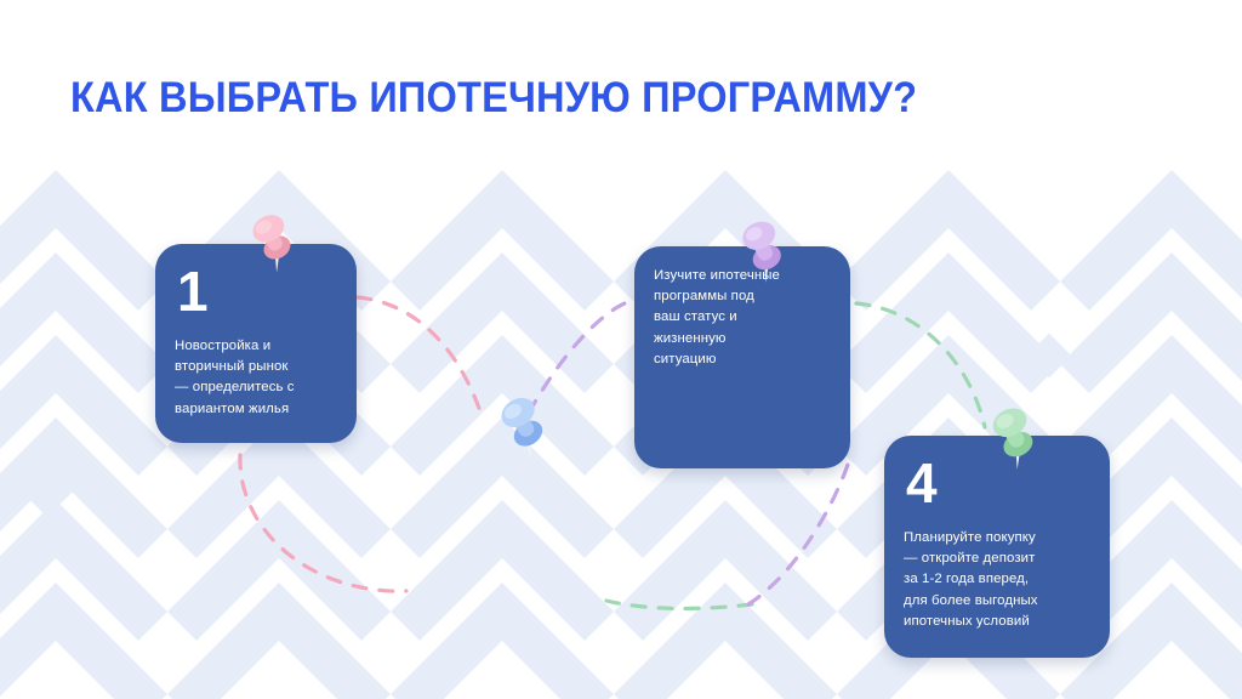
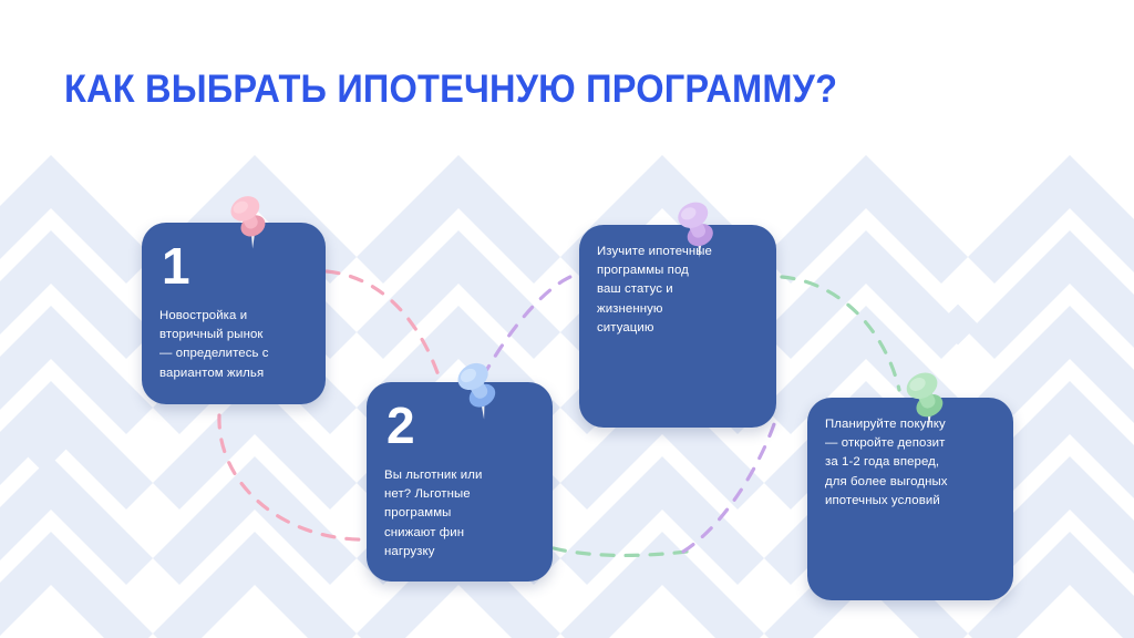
  КАК ВЫБРАТЬ ИПОТЕЧНУЮ ПРОГРАММУ?
  1
  Новостройка и
  вторичный рынок
  — определитесь с
  вариантом жилья
+ 2
+ Вы льготник или
+ нет? Льготные
+ программы
+ снижают фин
+ нагрузку
  Изучите ипотечные
  программы под
  ваш статус и
  жизненную
  ситуацию
- 4
  Планируйте покупку
  — откройте депозит
  за 1-2 года вперед,
  для более выгодных
  ипотечных условий
